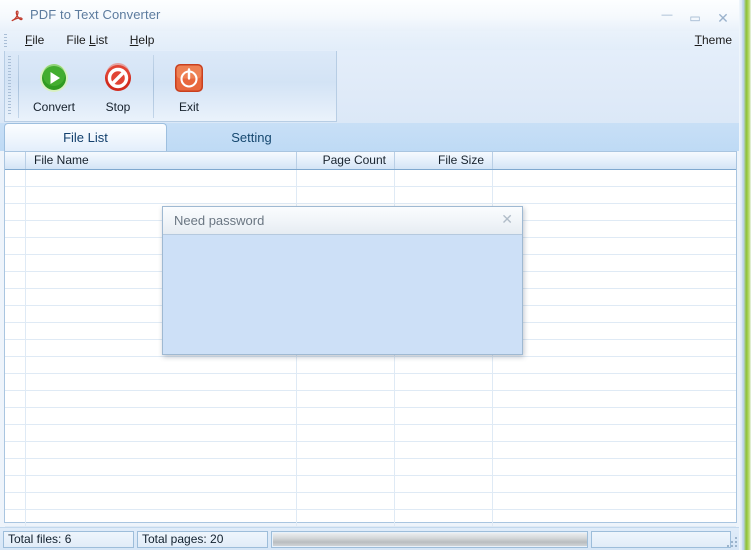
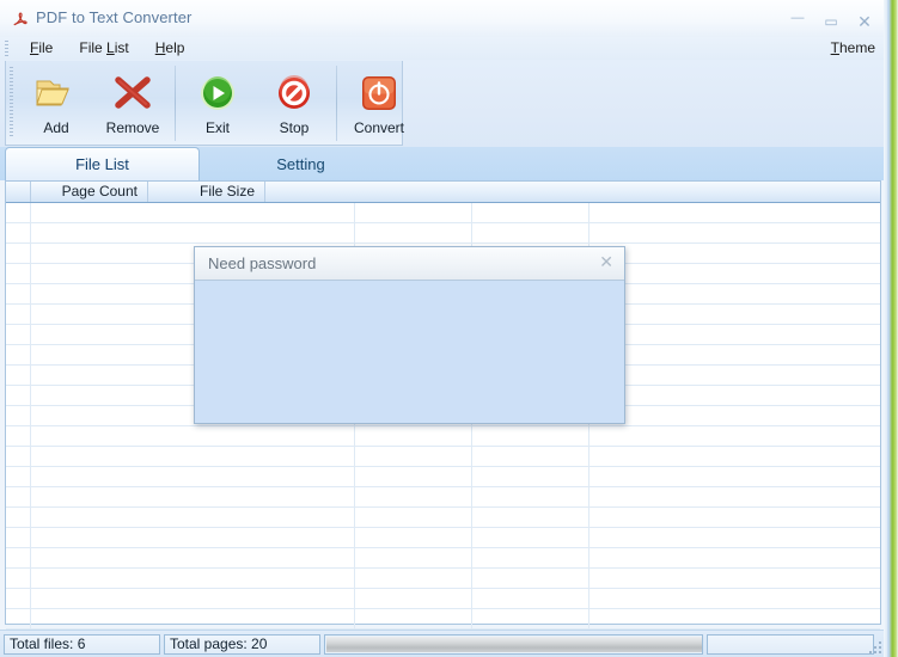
  PDF to Text Converter
  —
  ▭
  ✕
  File
  File List
  Help
  Theme
+ Add
+ Remove
- Convert
+ Exit
  Stop
- Exit
+ Convert
  File List
  Setting
- File Name
  Page Count
  File Size
  Total files: 6
  Total pages: 20
  Need password
  ✕
